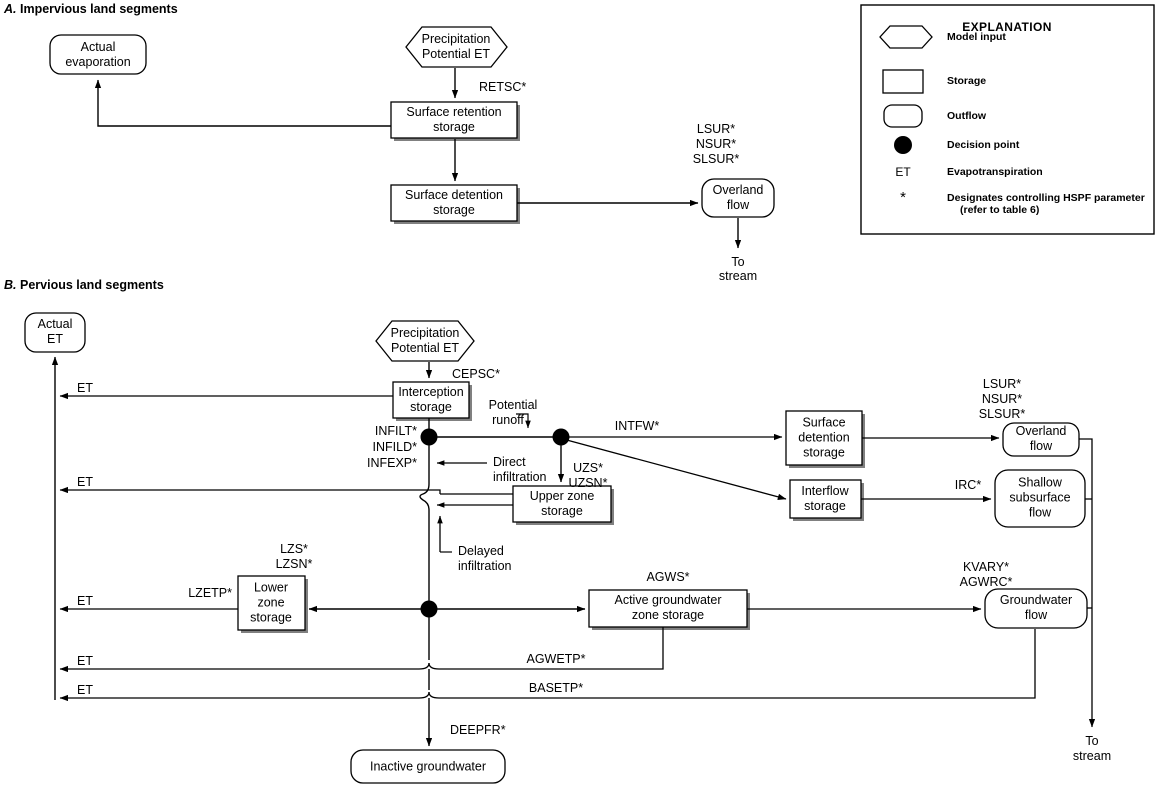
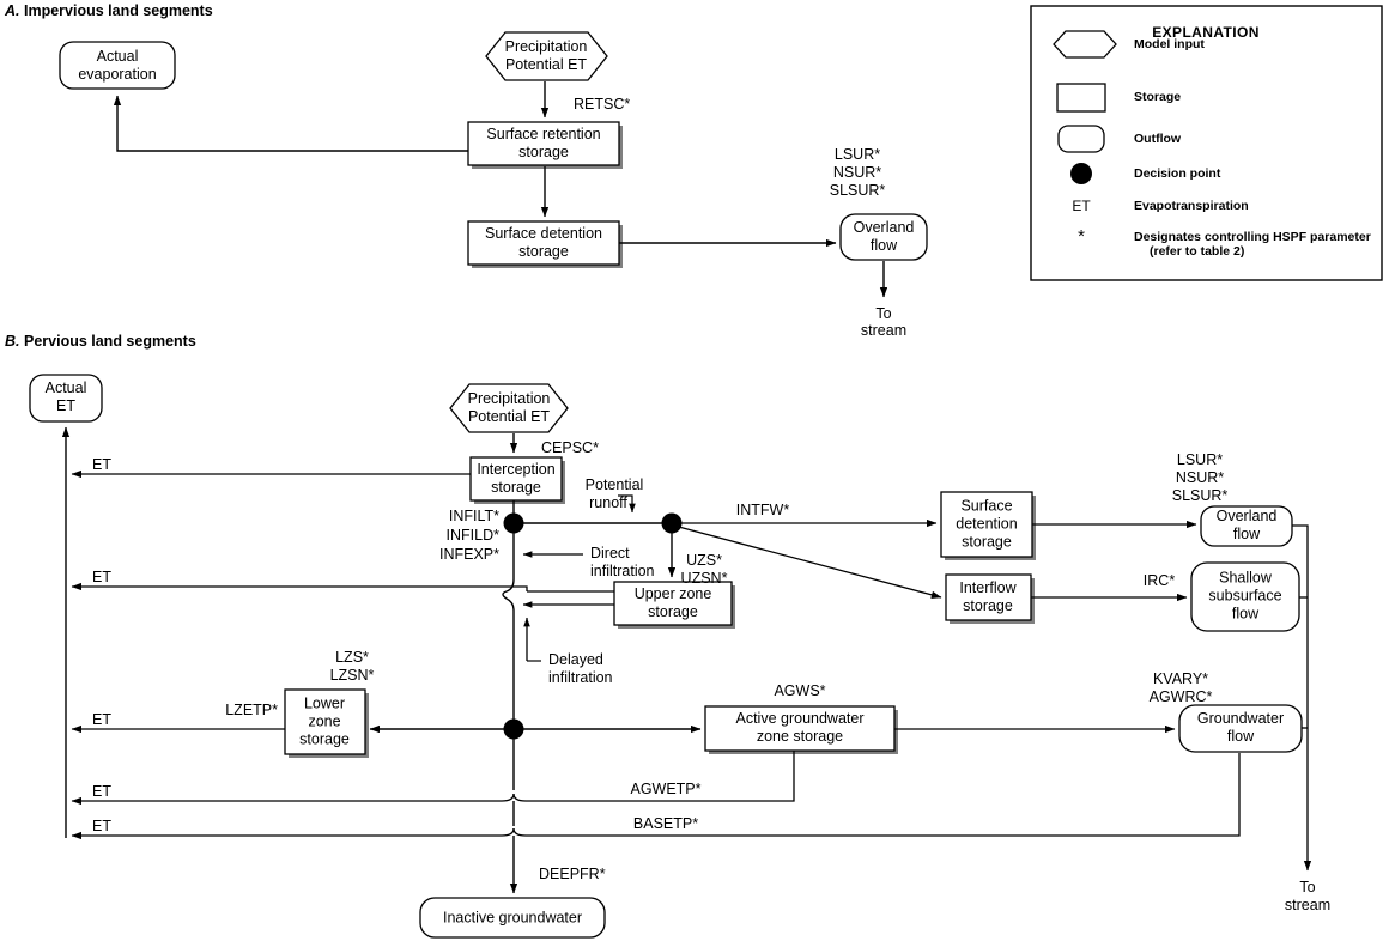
  A. Impervious land segments
  B. Pervious land segments
  Precipitation
  Potential ET
  Actual
  evaporation
  Surface retention
  storage
  Surface detention
  storage
  Overland
  flow
  RETSC*
  LSUR*
  NSUR*
  SLSUR*
  To
  stream
  Actual
  ET
  Precipitation
  Potential ET
  Interception
  storage
  Upper zone
  storage
  Lower
  zone
  storage
  Active groundwater
  zone storage
  Surface
  detention
  storage
  Interflow
  storage
  Overland
  flow
  Shallow
  subsurface
  flow
  Groundwater
  flow
  Inactive groundwater
  CEPSC*
  ET
  ET
  ET
  ET
  ET
  INFILT*
  INFILD*
  INFEXP*
  Potential
  runoff
  Direct
  infiltration
  Delayed
  infiltration
  INTFW*
  UZS*
  UZSN*
  LSUR*
  NSUR*
  SLSUR*
  IRC*
  LZS*
  LZSN*
  LZETP*
  AGWS*
  KVARY*
  AGWRC*
  AGWETP*
  BASETP*
  DEEPFR*
  To
  stream
  EXPLANATION
  Model input
  Storage
  Outflow
  Decision point
  ET
  Evapotranspiration
  *
  Designates controlling HSPF parameter
- (refer to table 6)
+ (refer to table 2)
